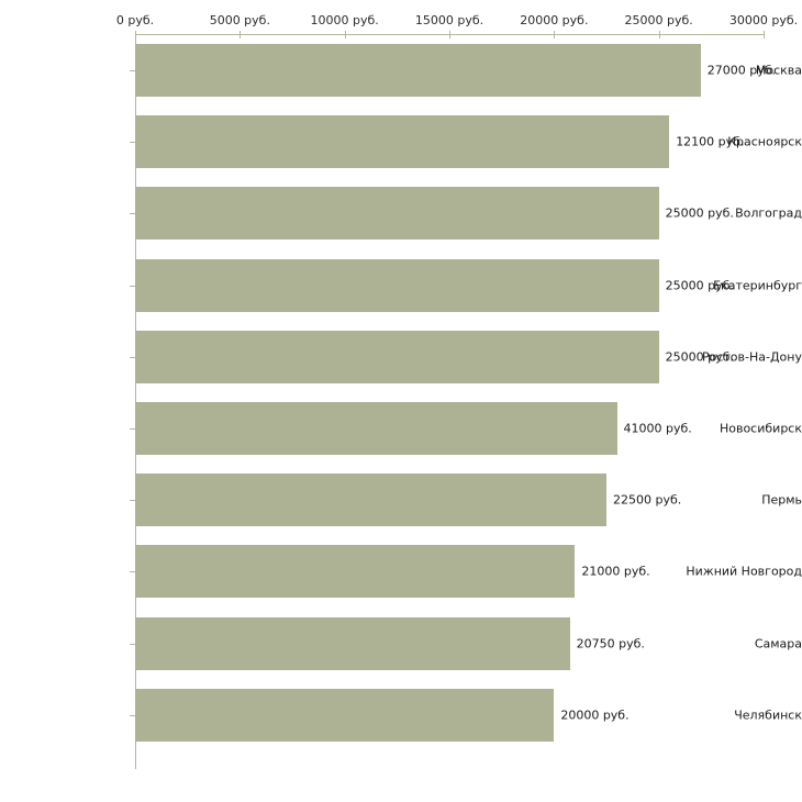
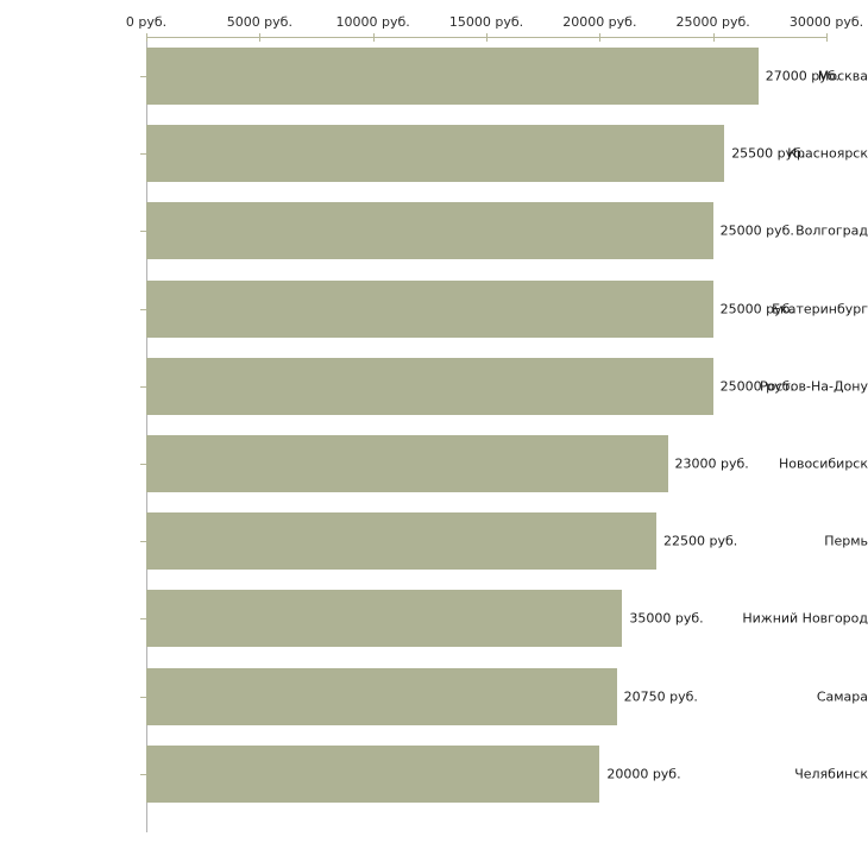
  0 руб.
  5000 руб.
  10000 руб.
  15000 руб.
  20000 руб.
  25000 руб.
  30000 руб.
  Москва
  Красноярск
  Волгоград
  Екатеринбург
  Ростов-На-Дону
  Новосибирск
  Пермь
  Нижний Новгород
  Самара
  Челябинск
  27000 руб.
- 12100 руб.
+ 25500 руб.
  25000 руб.
  25000 руб.
  25000 руб.
- 41000 руб.
+ 23000 руб.
  22500 руб.
- 21000 руб.
+ 35000 руб.
  20750 руб.
  20000 руб.
